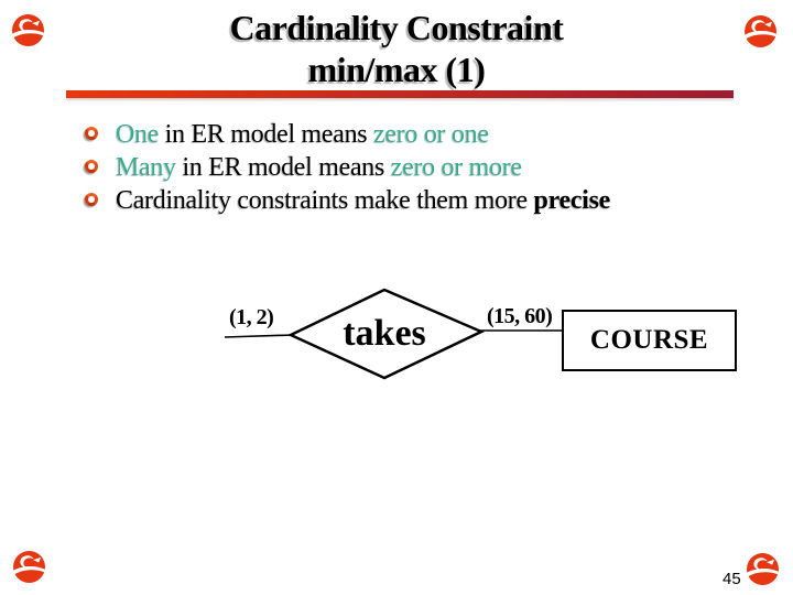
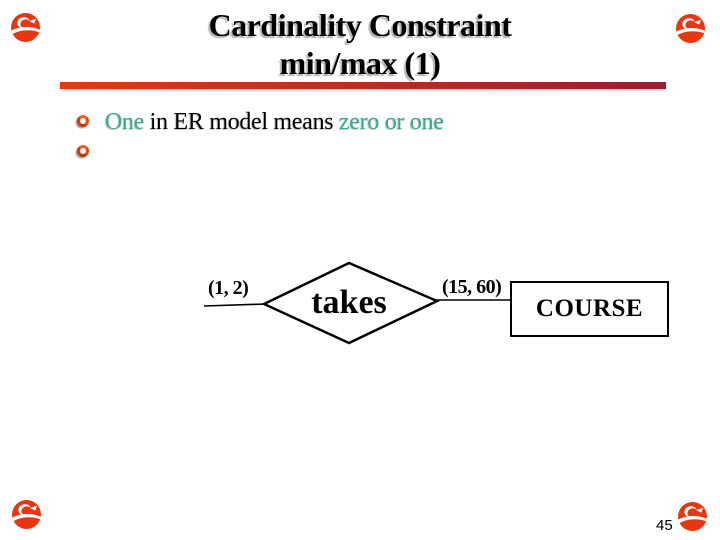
  Cardinality Constraint
  min/max (1)
  One in ER model means zero or one
- Many in ER model means zero or more
- Cardinality constraints make them more precise
  (1, 2)
  takes
  (15, 60)
  COURSE
  45
